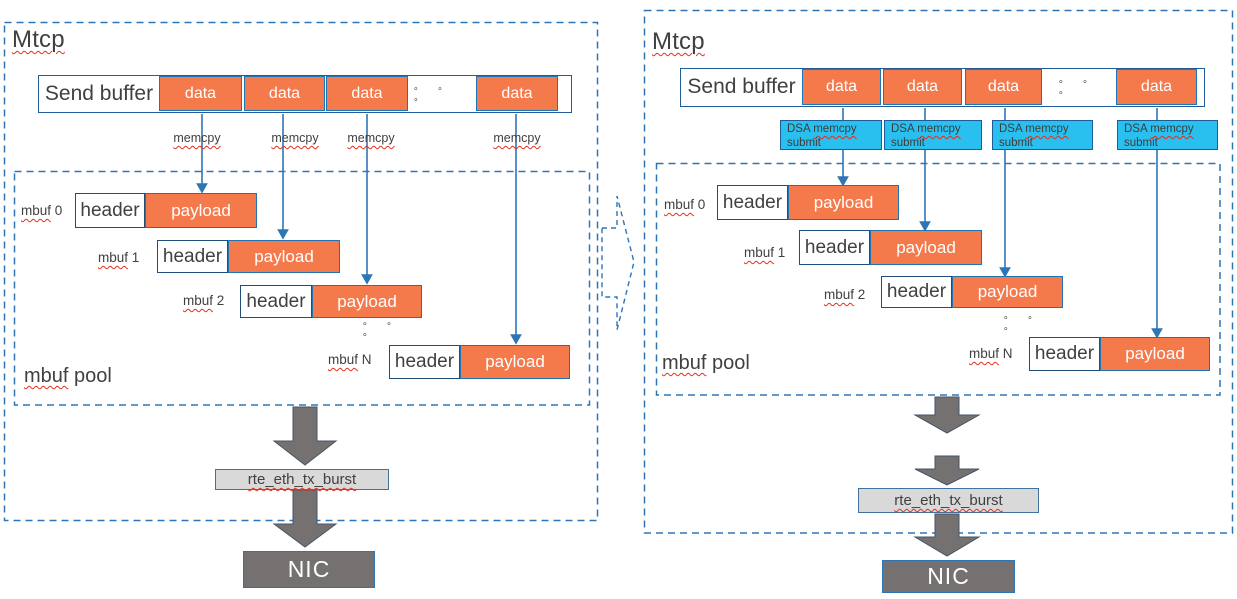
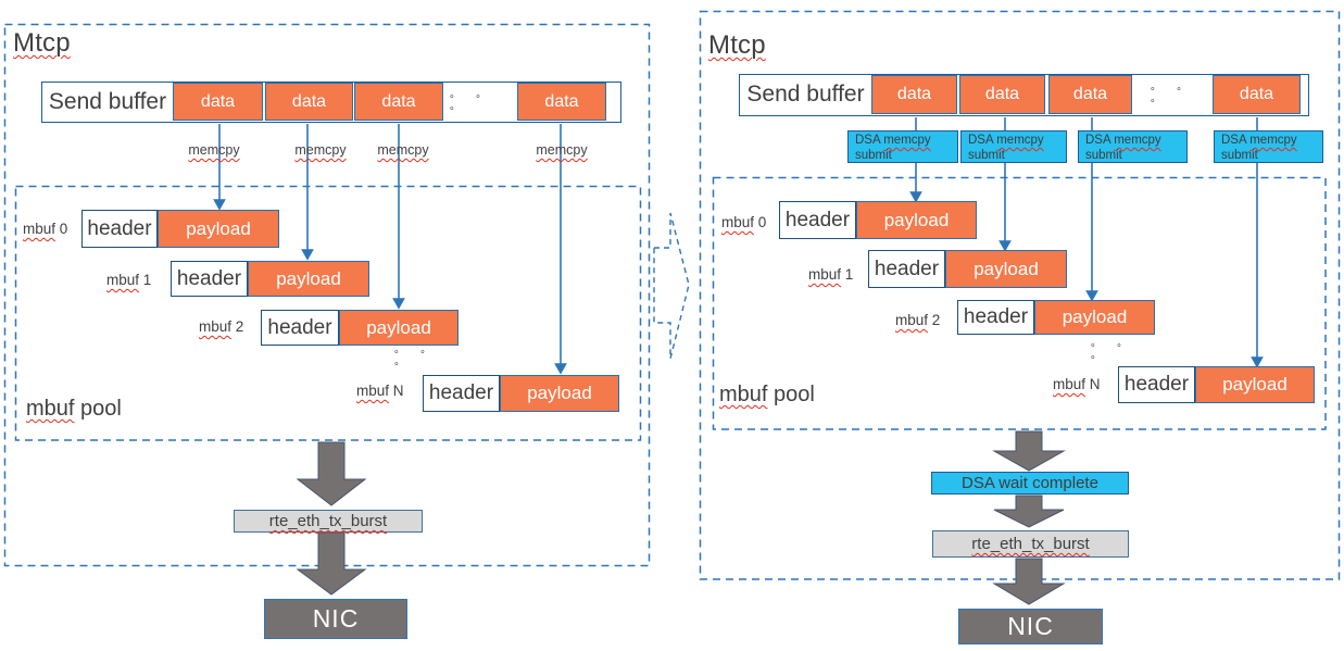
  Mtcp
  Send buffer
  data
  data
  data
  ∘ ∘ ∘
  data
  memcpy
  memcpy
  memcpy
  memcpy
  mbuf 0
  header
  payload
  mbuf 1
  header
  payload
  mbuf 2
  header
  payload
  ∘ ∘ ∘
  mbuf N
  header
  payload
  mbuf pool
  rte_eth_tx_burst
  NIC
  Mtcp
  Send buffer
  data
  data
  data
  ∘ ∘ ∘
  data
  DSA memcpy
  submit
  DSA memcpy
  submit
  DSA memcpy
  submit
  DSA memcpy
  submit
  mbuf 0
  header
  payload
  mbuf 1
  header
  payload
  mbuf 2
  header
  payload
  ∘ ∘ ∘
  mbuf N
  header
  payload
  mbuf pool
+ DSA wait complete
  rte_eth_tx_burst
  NIC
